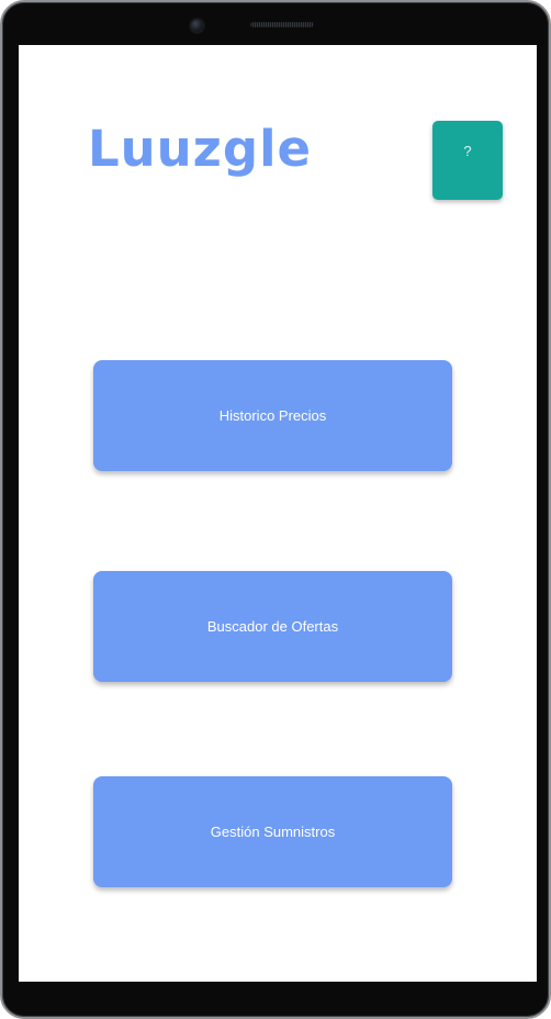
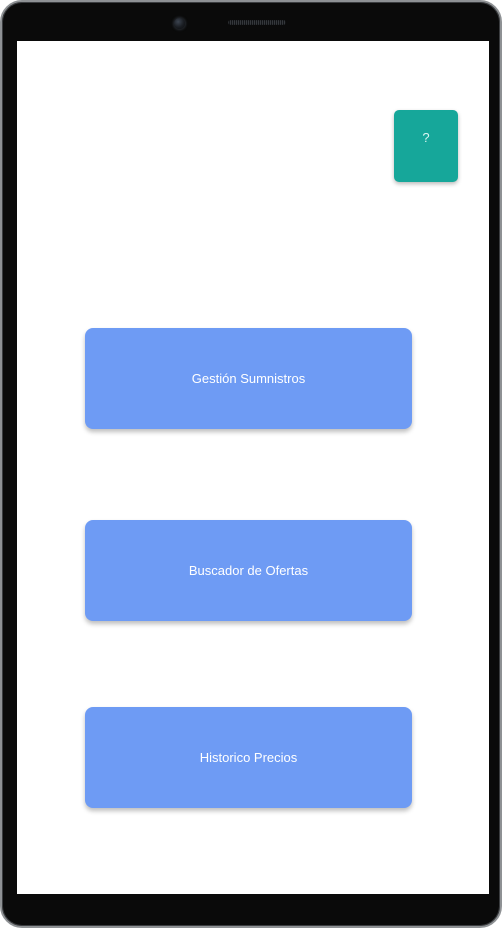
- Luuzgle
  ?
- Historico Precios
+ Gestión Sumnistros
  Buscador de Ofertas
- Gestión Sumnistros
+ Historico Precios
